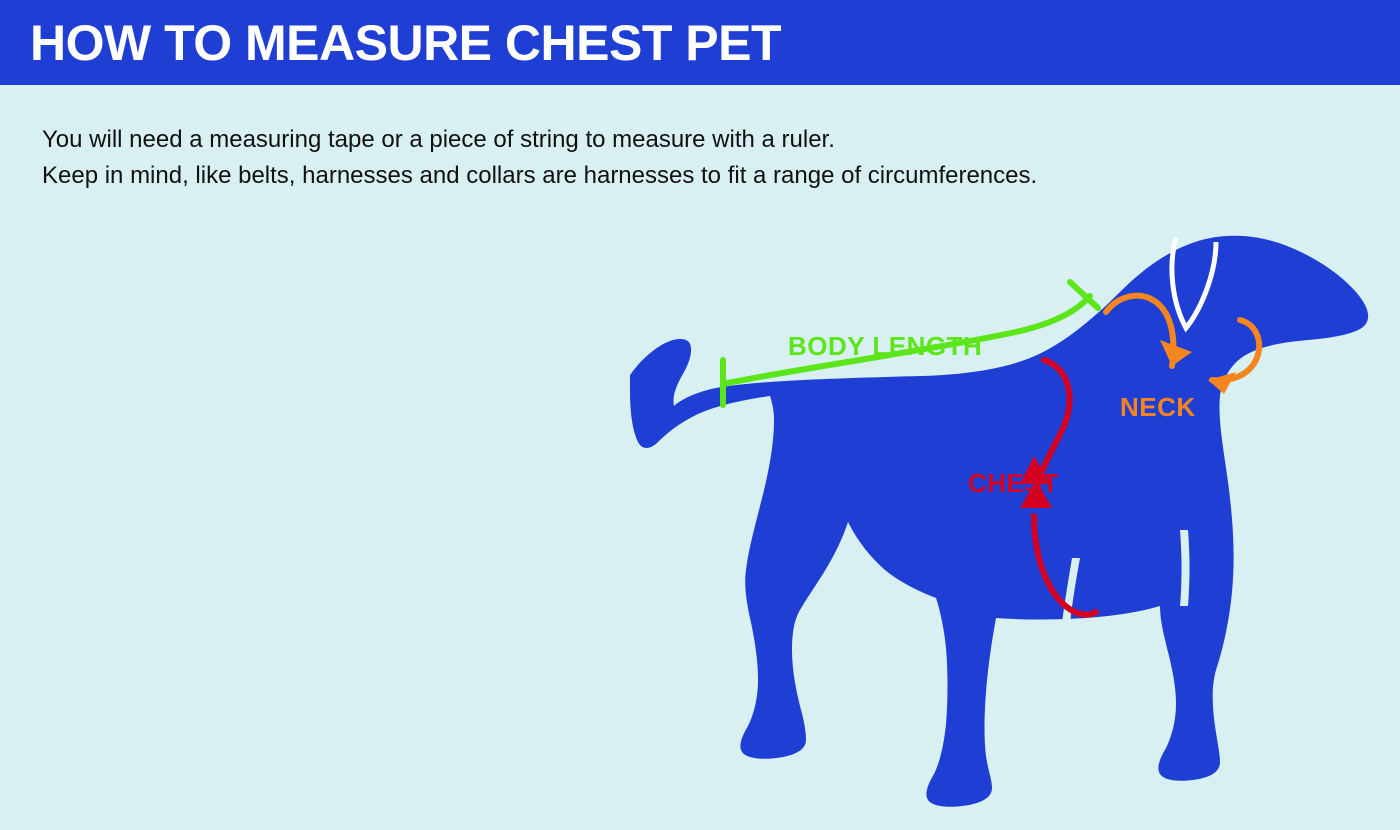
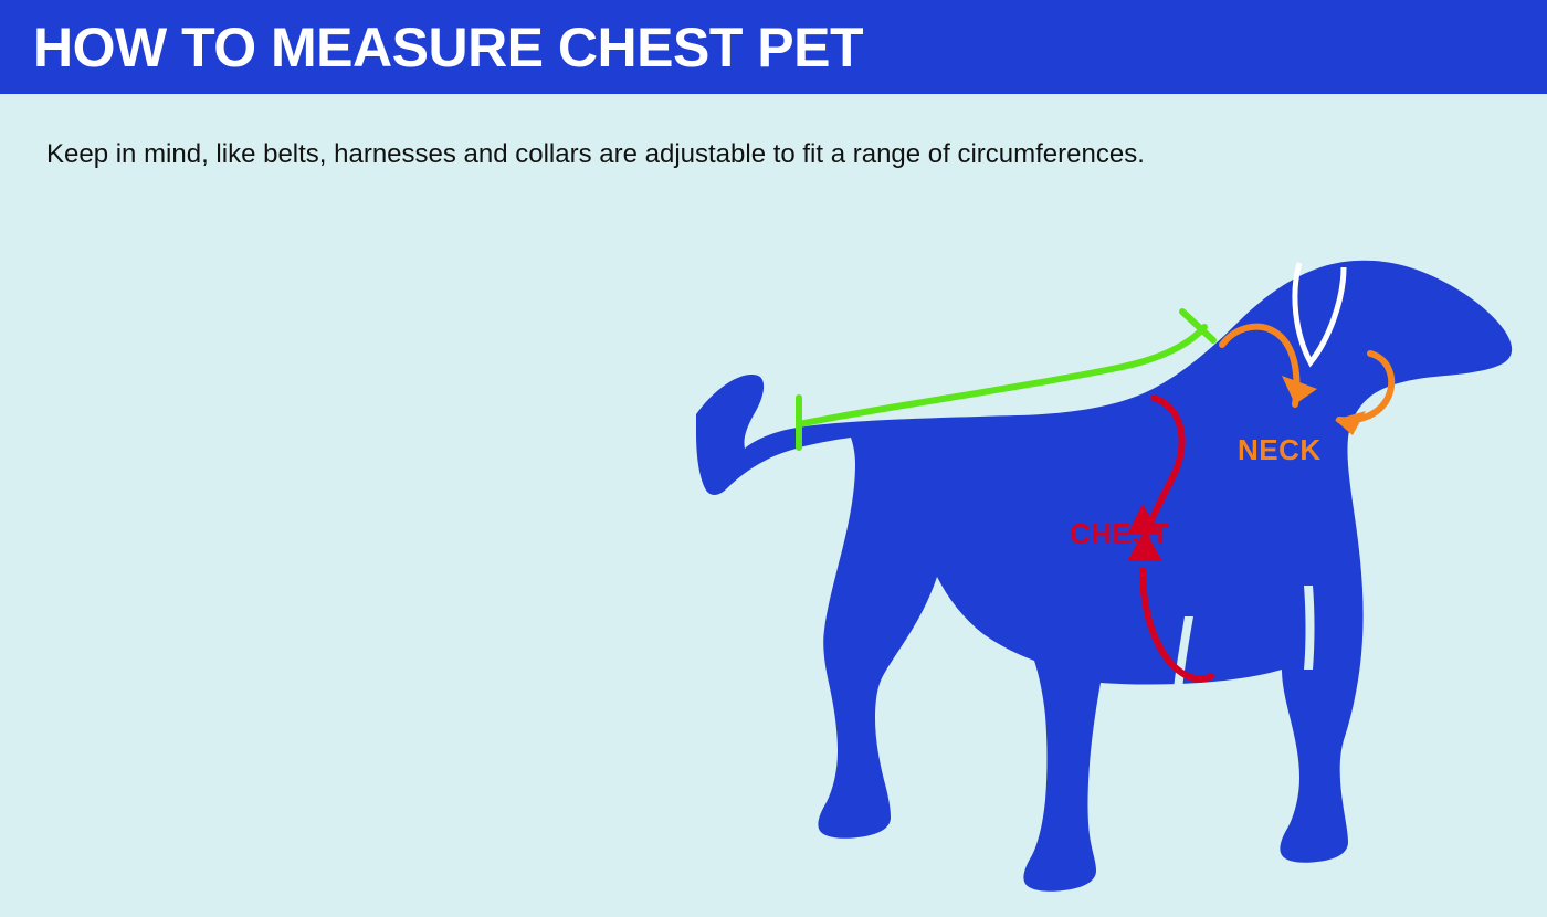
  HOW TO MEASURE CHEST PET
- You will need a measuring tape or a piece of string to measure with a ruler.
- Keep in mind, like belts, harnesses and collars are harnesses to fit a range of circumferences.
+ Keep in mind, like belts, harnesses and collars are adjustable to fit a range of circumferences.
- BODY LENGTH
  NECK
  CHEST
